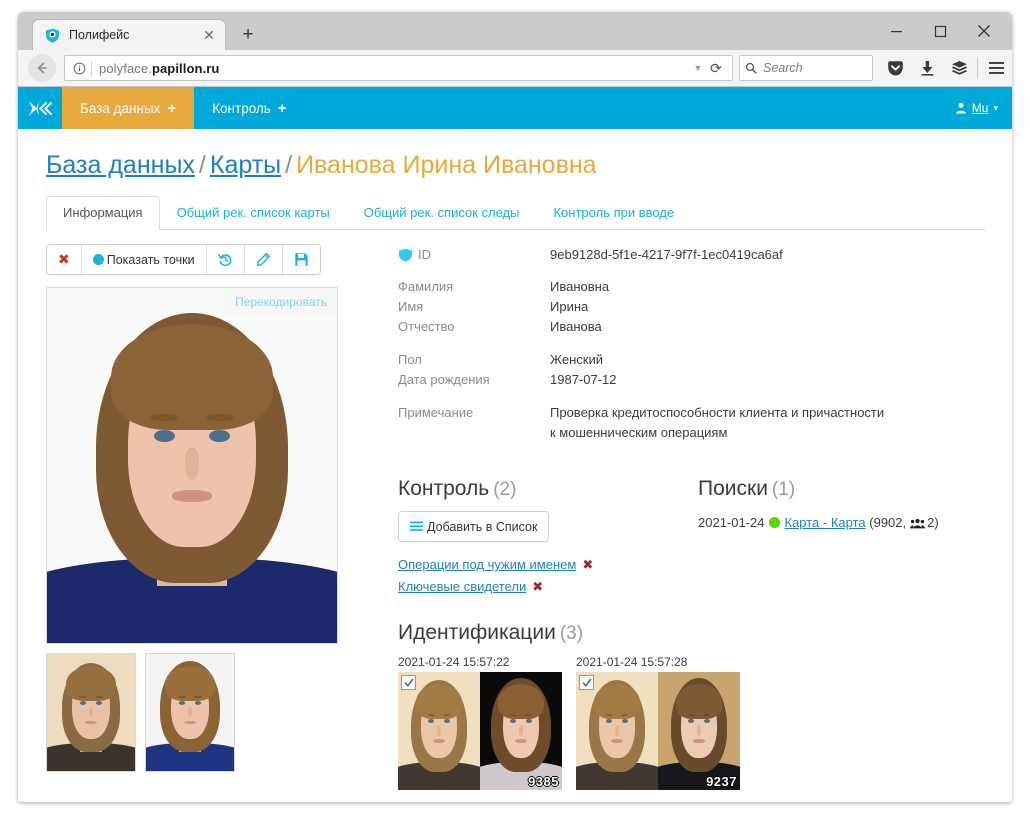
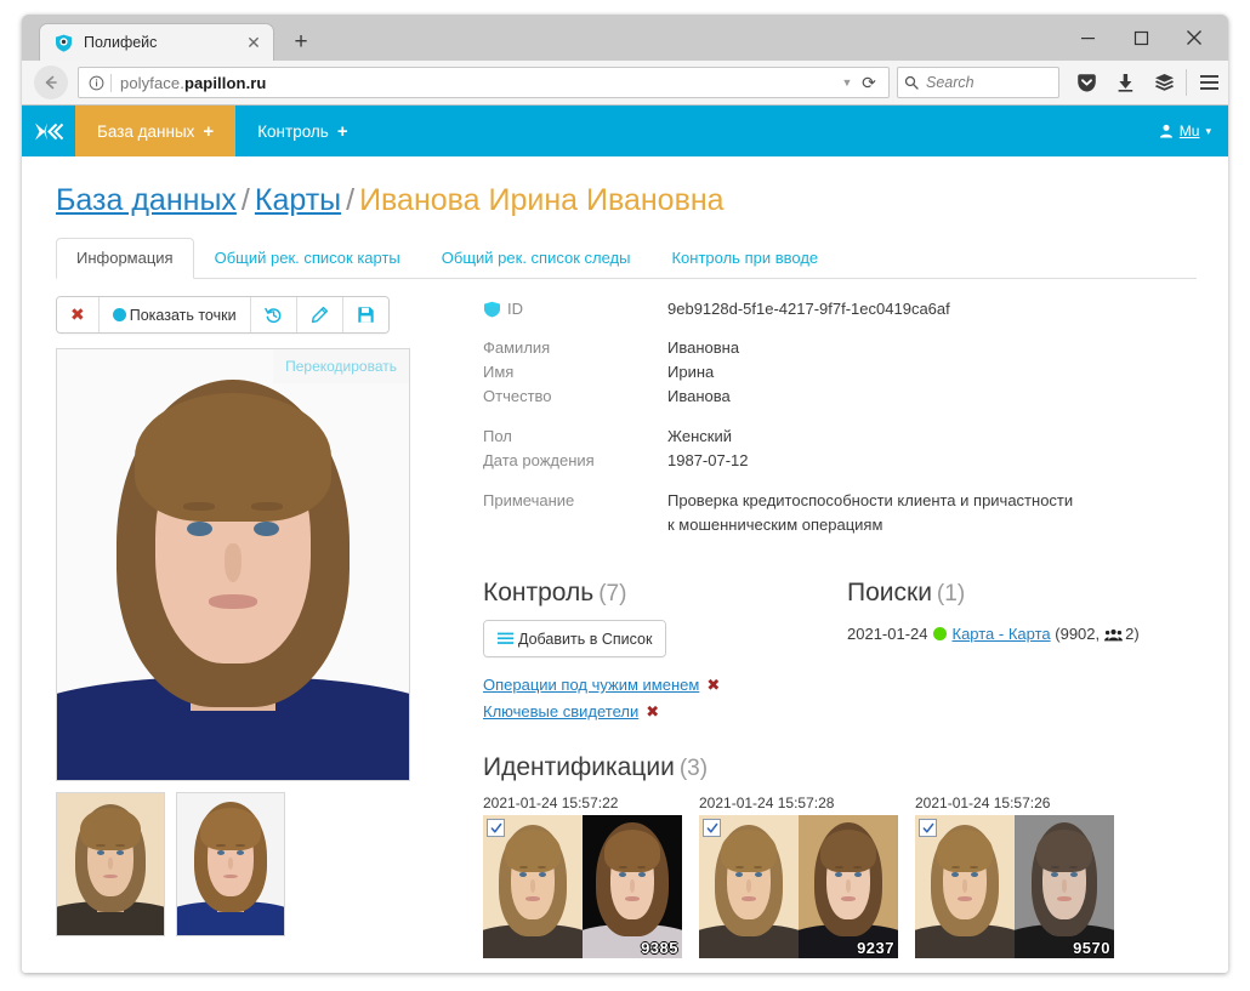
  Полифейс
  ✕
  +
  polyface.papillon.ru
  ▼
  ⟳
  Search
  База данных
  +
  Контроль
  +
  Mu
  ▾
  База данных / Карты / Иванова Ирина Ивановна
  Информация
  Общий рек. список карты
  Общий рек. список следы
  Контроль при вводе
  ✖
  Показать точки
  Перекодировать
  ID
  9eb9128d-5f1e-4217-9f7f-1ec0419ca6af
  Фамилия
  Ивановна
  Имя
  Ирина
  Отчество
  Иванова
  Пол
  Женский
  Дата рождения
  1987-07-12
  Примечание
  Проверка кредитоспособности клиента и причастности
  к мошенническим операциям
- Контроль (2)
+ Контроль (7)
  Добавить в Список
  Операции под чужим именем ✖
  Ключевые свидетели ✖
  Поиски (1)
  2021-01-24 Карта - Карта (9902, 2)
  Идентификации (3)
  2021-01-24 15:57:22
  9385
  2021-01-24 15:57:28
  9237
+ 2021-01-24 15:57:26
+ 9570
